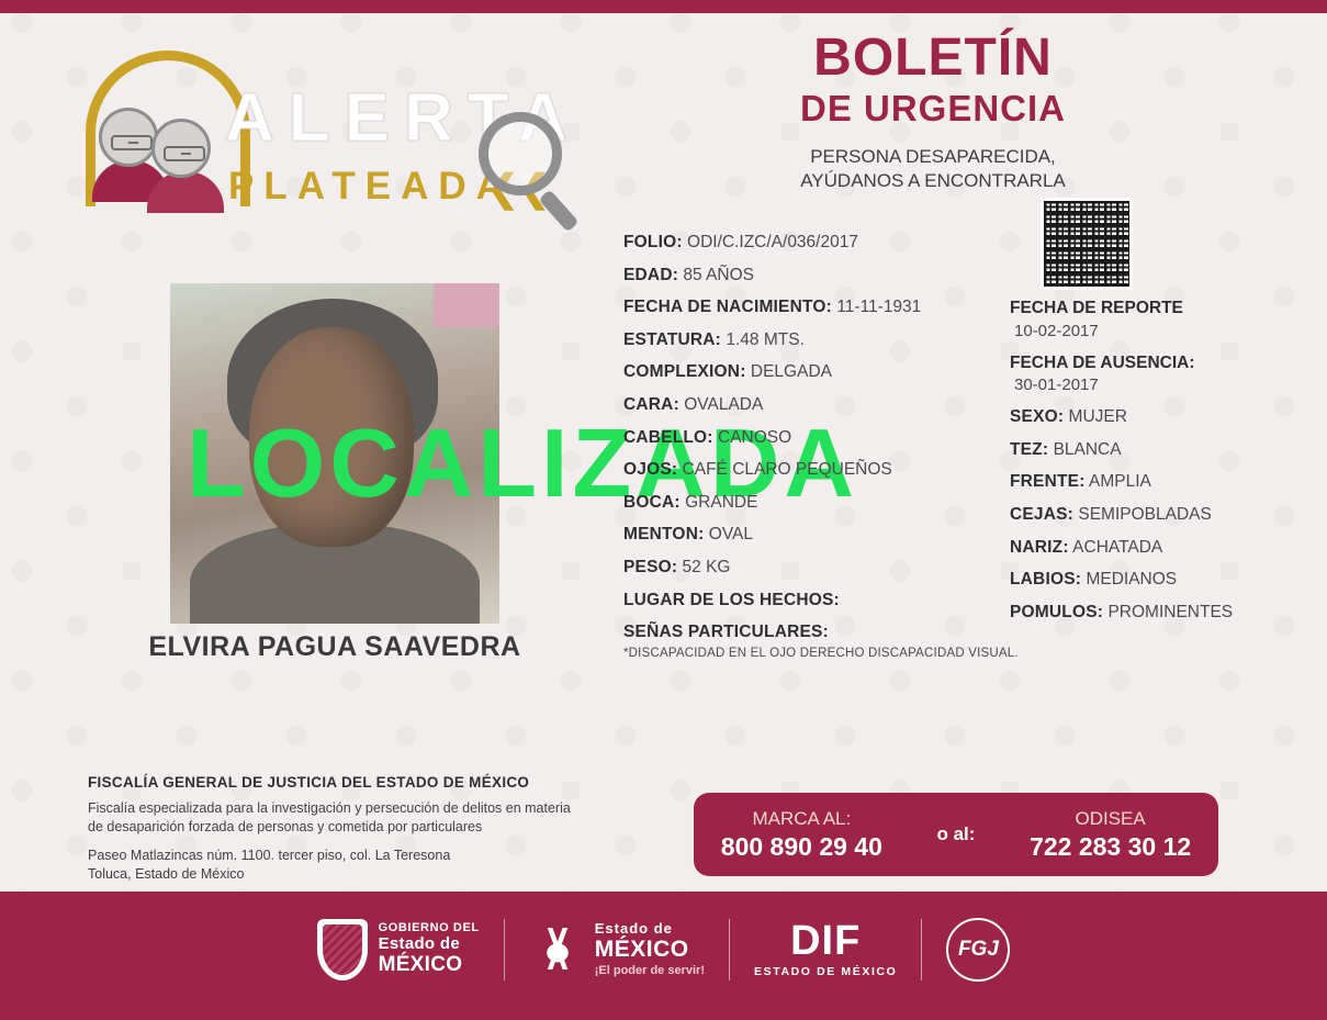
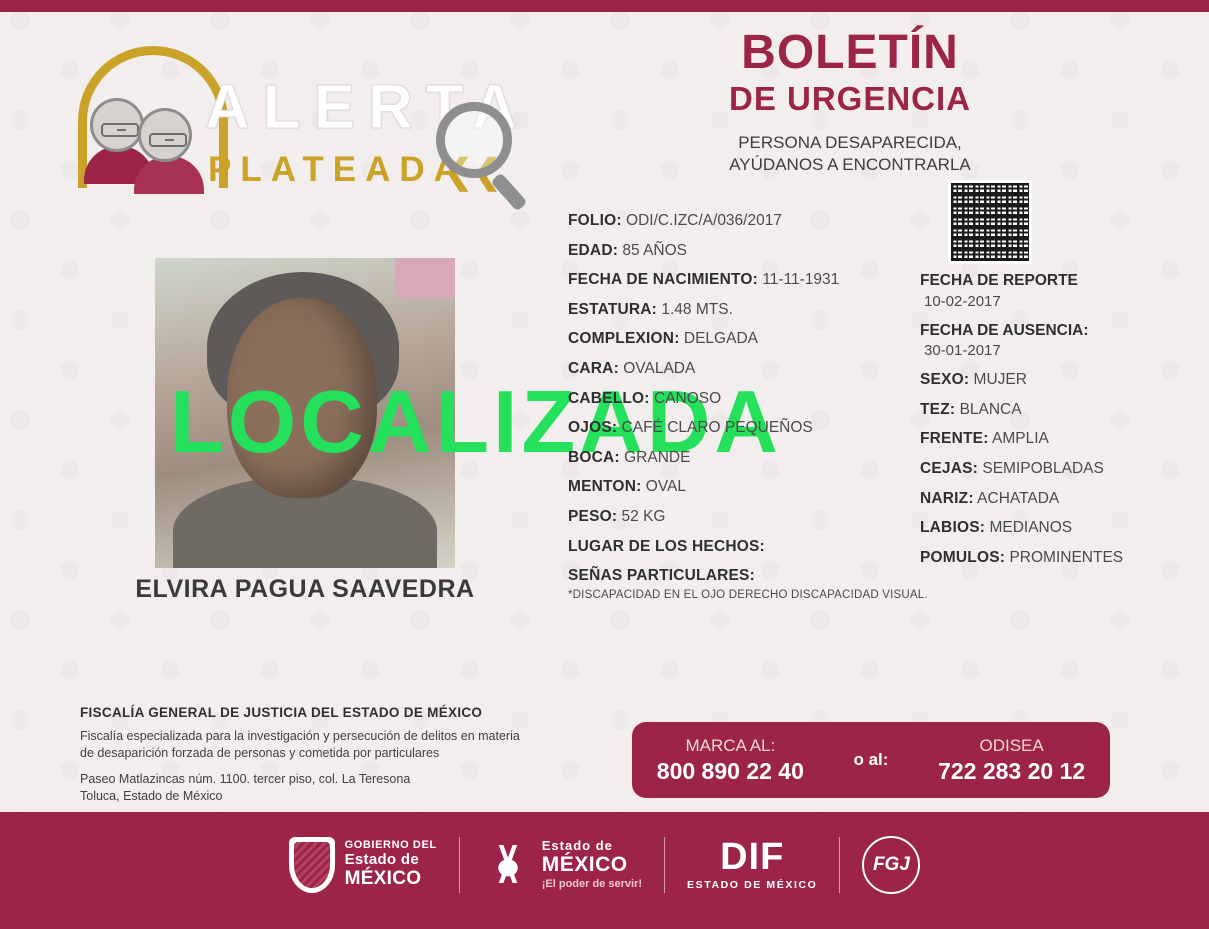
  ALERTA
  PLATEADA
  ❮❮
  BOLETÍN
  DE URGENCIA
  PERSONA DESAPARECIDA,
  AYÚDANOS A ENCONTRARLA
  ELVIRA PAGUA SAAVEDRA
  LOCALIZADA
  FOLIO: ODI/C.IZC/A/036/2017
  EDAD: 85 AÑOS
  FECHA DE NACIMIENTO: 11-11-1931
  ESTATURA: 1.48 MTS.
  COMPLEXION: DELGADA
  CARA: OVALADA
  CABELLO: CANOSO
  OJOS: CAFÉ CLARO PEQUEÑOS
  BOCA: GRANDE
  MENTON: OVAL
  PESO: 52 KG
  LUGAR DE LOS HECHOS:
  SEÑAS PARTICULARES:
  *DISCAPACIDAD EN EL OJO DERECHO DISCAPACIDAD VISUAL.
  FECHA DE REPORTE
  10-02-2017
  FECHA DE AUSENCIA:
  30-01-2017
  SEXO: MUJER
  TEZ: BLANCA
  FRENTE: AMPLIA
  CEJAS: SEMIPOBLADAS
  NARIZ: ACHATADA
  LABIOS: MEDIANOS
  POMULOS: PROMINENTES
  FISCALÍA GENERAL DE JUSTICIA DEL ESTADO DE MÉXICO
  Fiscalía especializada para la investigación y persecución de delitos en materia
  de desaparición forzada de personas y cometida por particulares
  Paseo Matlazincas núm. 1100. tercer piso, col. La Teresona
  Toluca, Estado de México
  MARCA AL:
- 800 890 29 40
+ 800 890 22 40
  o al:
  ODISEA
- 722 283 30 12
+ 722 283 20 12
  GOBIERNO DEL
  Estado de
  MÉXICO
  Estado de
  MÉXICO
  ¡El poder de servir!
  DIF
  ESTADO DE MÉXICO
  FGJ
